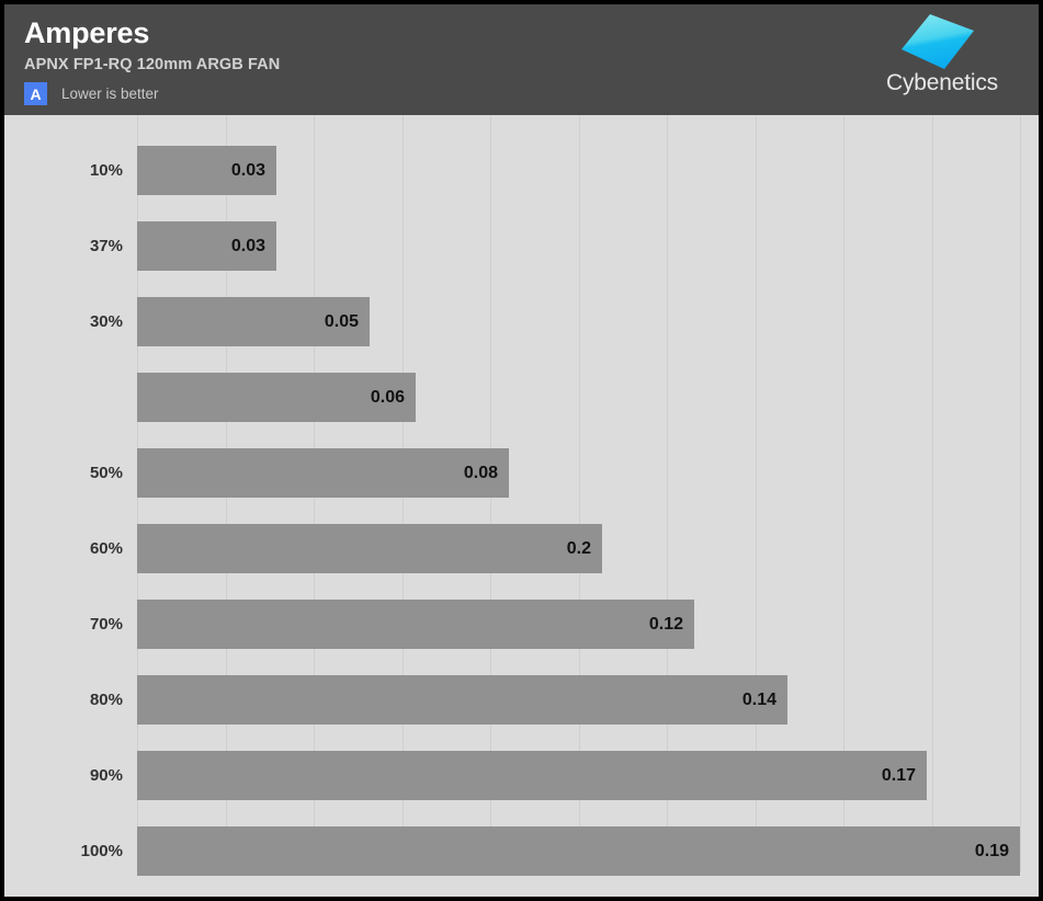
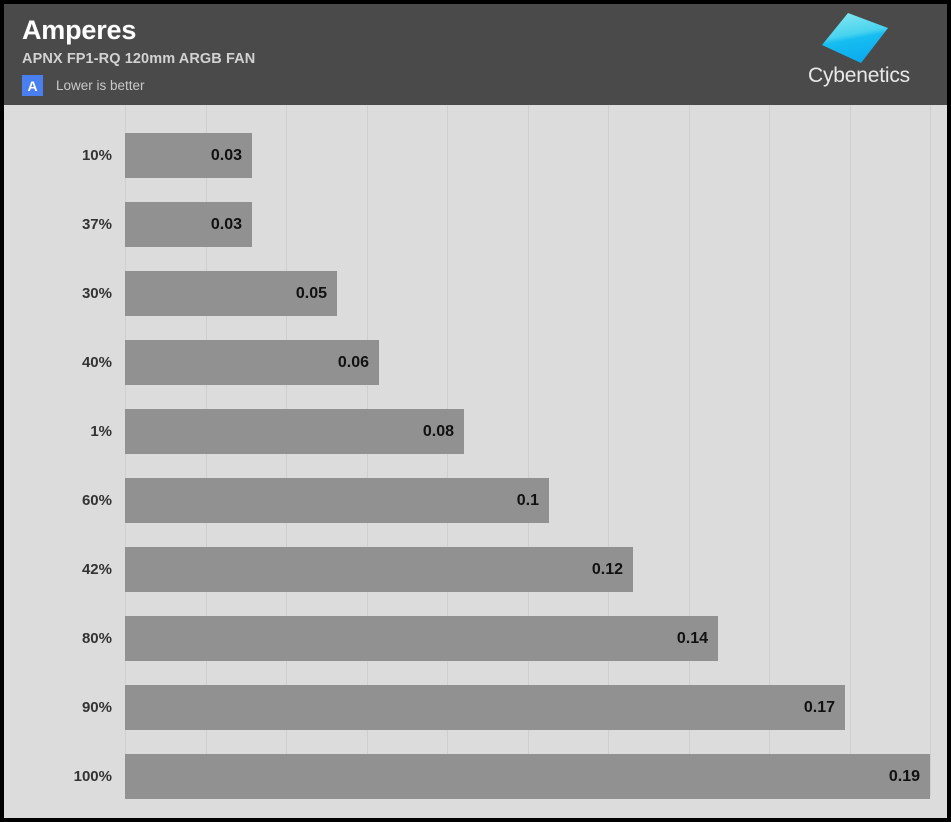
  Amperes
  APNX FP1-RQ 120mm ARGB FAN
  A
  Lower is better
  Cybenetics
  10%
  0.03
  37%
  0.03
  30%
  0.05
+ 40%
  0.06
- 50%
+ 1%
  0.08
  60%
- 0.2
+ 0.1
- 70%
+ 42%
  0.12
  80%
  0.14
  90%
  0.17
  100%
  0.19
